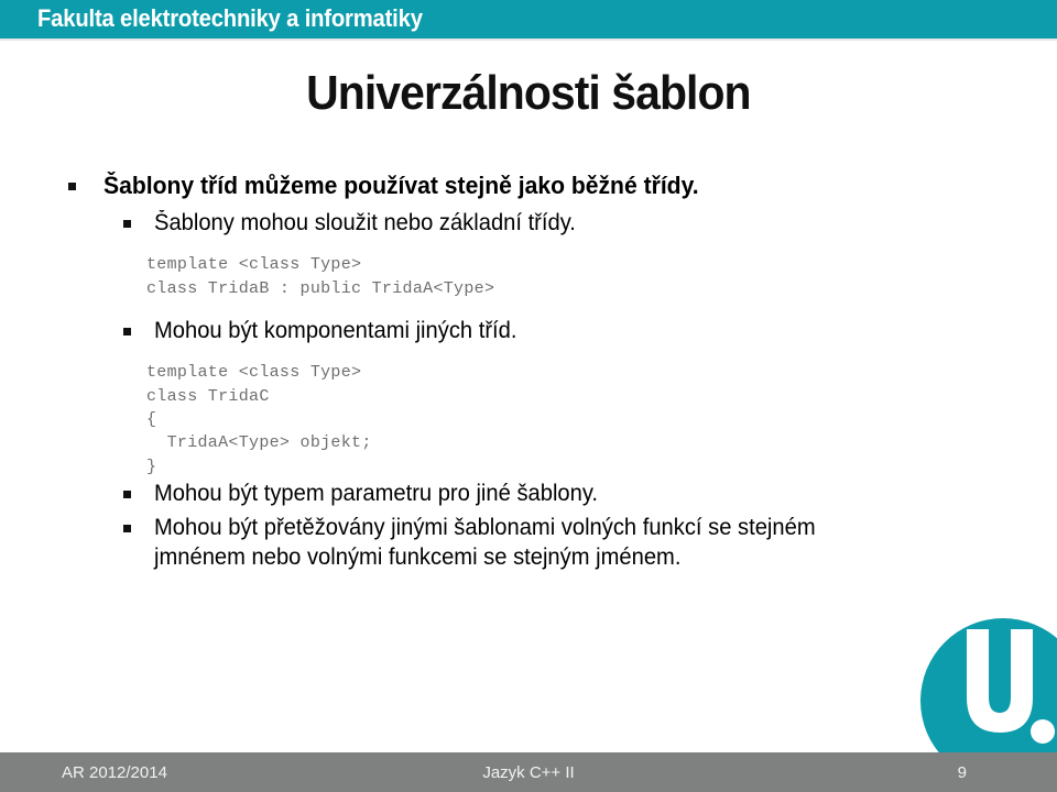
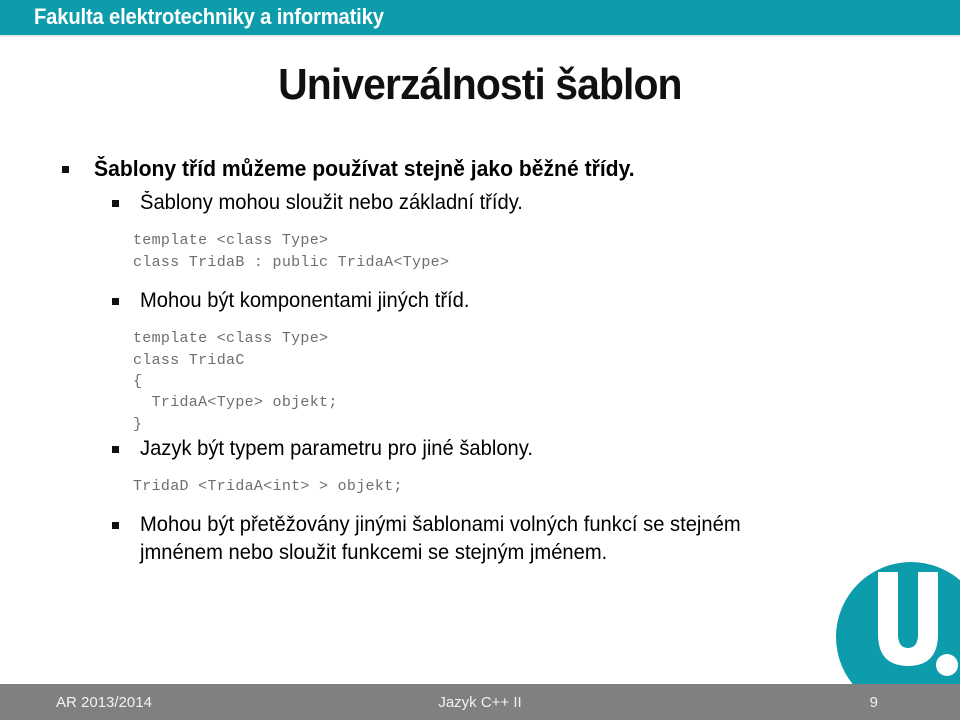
  Fakulta elektrotechniky a informatiky
  Univerzálnosti šablon
  Šablony tříd můžeme používat stejně jako běžné třídy.
  Šablony mohou sloužit nebo základní třídy.
  template <class Type>
  class TridaB : public TridaA<Type>
  Mohou být komponentami jiných tříd.
  template <class Type>
  class TridaC
  {
  TridaA<Type> objekt;
  }
- Mohou být typem parametru pro jiné šablony.
+ Jazyk být typem parametru pro jiné šablony.
+ TridaD <TridaA<int> > objekt;
- Mohou být přetěžovány jinými šablonami volných funkcí se stejném jmnénem nebo volnými funkcemi se stejným jménem.
+ Mohou být přetěžovány jinými šablonami volných funkcí se stejném jmnénem nebo sloužit funkcemi se stejným jménem.
- AR 2012/2014
+ AR 2013/2014
  Jazyk C++ II
  9
